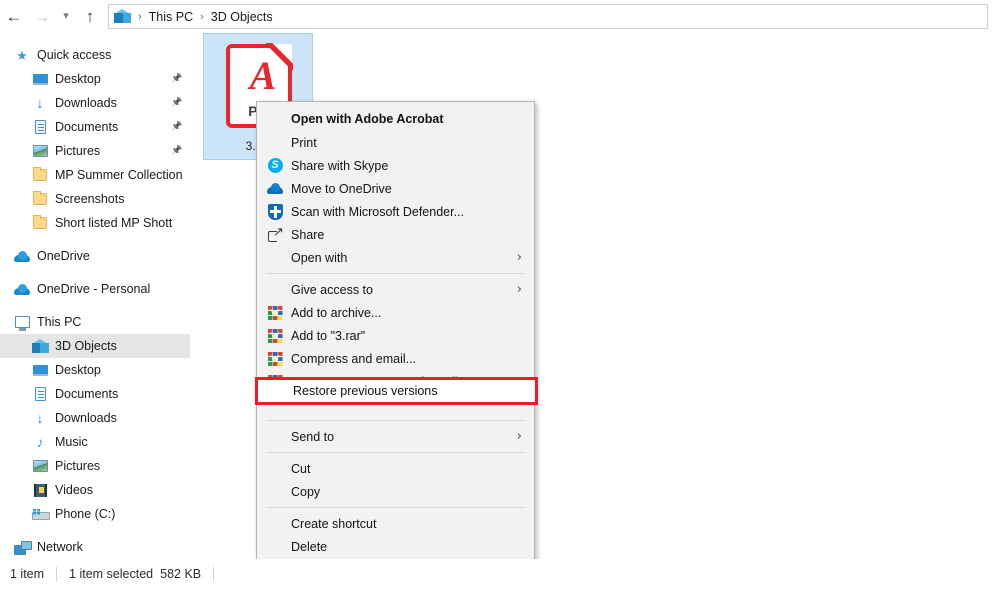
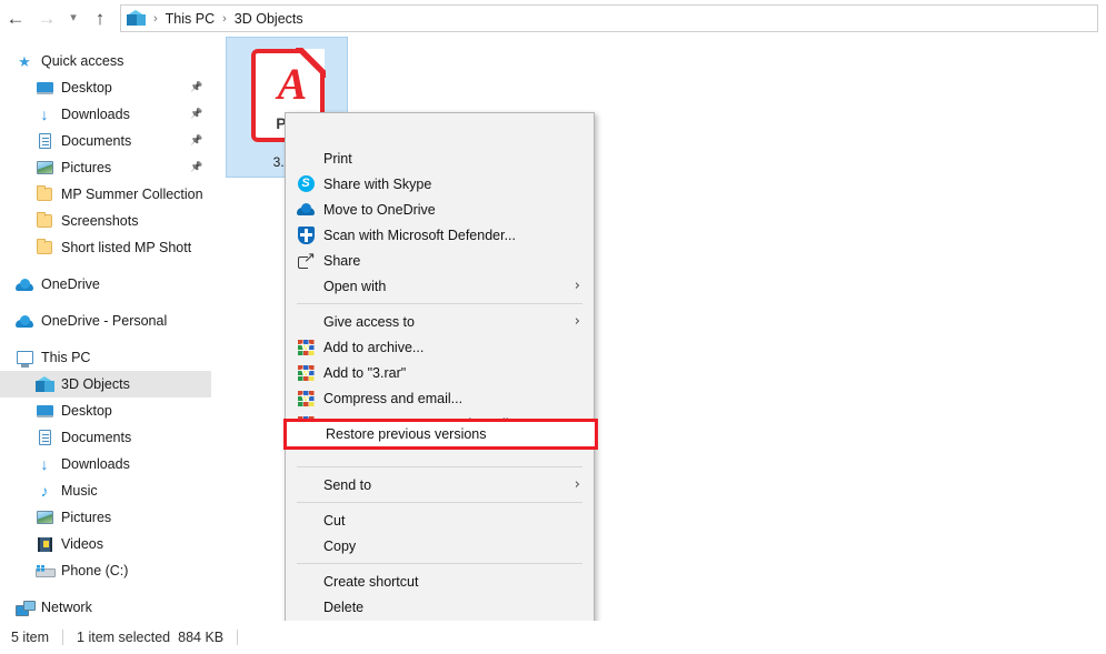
  ←
  →
  ▾
  ↑
  ›
  This PC
  ›
  3D Objects
  ★
  Quick access
  Desktop
  📌
  ↓
  Downloads
  📌
  Documents
  📌
  Pictures
  📌
  MP Summer Collection
  Screenshots
  Short listed MP Shott
  OneDrive
  OneDrive - Personal
  This PC
  3D Objects
  Desktop
  Documents
  ↓
  Downloads
  ♪
  Music
  Pictures
  Videos
  Phone (C:)
  Network
  A
- Open with Adobe Acrobat
  Print
  S
  Share with Skype
  Move to OneDrive
  Scan with Microsoft Defender...
  Share
  Open with
  ›
  Give access to
  ›
  Add to archive...
  Add to "3.rar"
  Compress and email...
  Send to
  ›
  Cut
  Copy
  Create shortcut
  Delete
  Restore previous versions
- 1 item
+ 5 item
  1 item selected
- 582 KB
+ 884 KB
